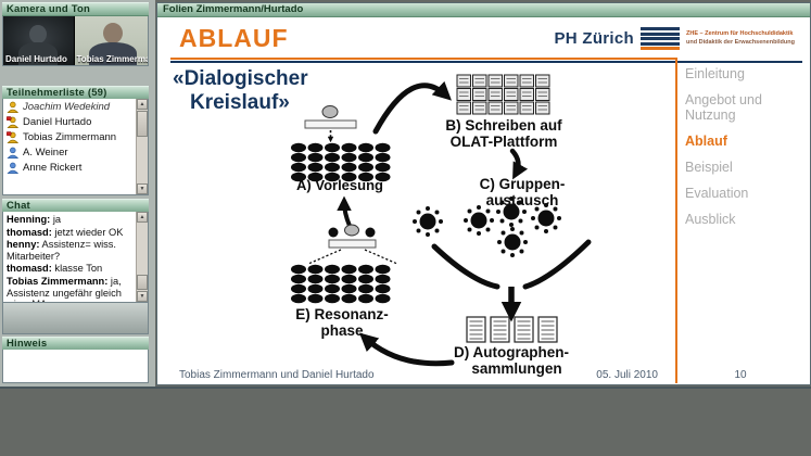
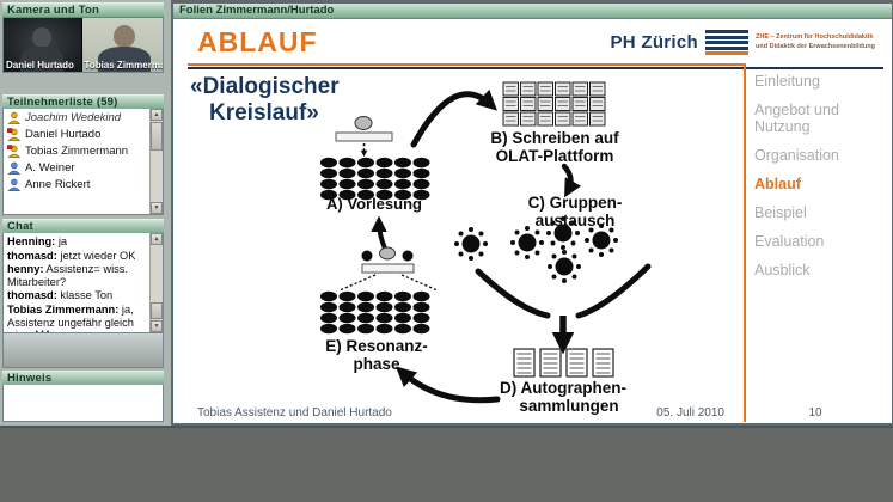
  Kamera und Ton
  Daniel Hurtado
  Tobias Zimmerm
  Teilnehmerliste (59)
  Joachim Wedekind
  Daniel Hurtado
  Tobias Zimmermann
  A. Weiner
  Anne Rickert
  Chat
  Henning: ja
  thomasd: jetzt wieder OK
  henny: Assistenz= wiss. Mitarbeiter?
  thomasd: klasse Ton
  Tobias Zimmermann: ja, Assistenz ungefähr gleich
  Hinweis
  Folien Zimmermann/Hurtado
  ABLAUF
  PH Zürich
  «Dialogischer
  Kreislauf»
  Einleitung
  Angebot und Nutzung
+ Organisation
  Ablauf
  Beispiel
  Evaluation
  Ausblick
  A) Vorlesung
  B) Schreiben auf
  OLAT-Plattform
  C) Gruppen-
  austausch
  D) Autographen-
  sammlungen
  E) Resonanz-
  phase
- Tobias Zimmermann und Daniel Hurtado
+ Tobias Assistenz und Daniel Hurtado
  05. Juli 2010
  10
